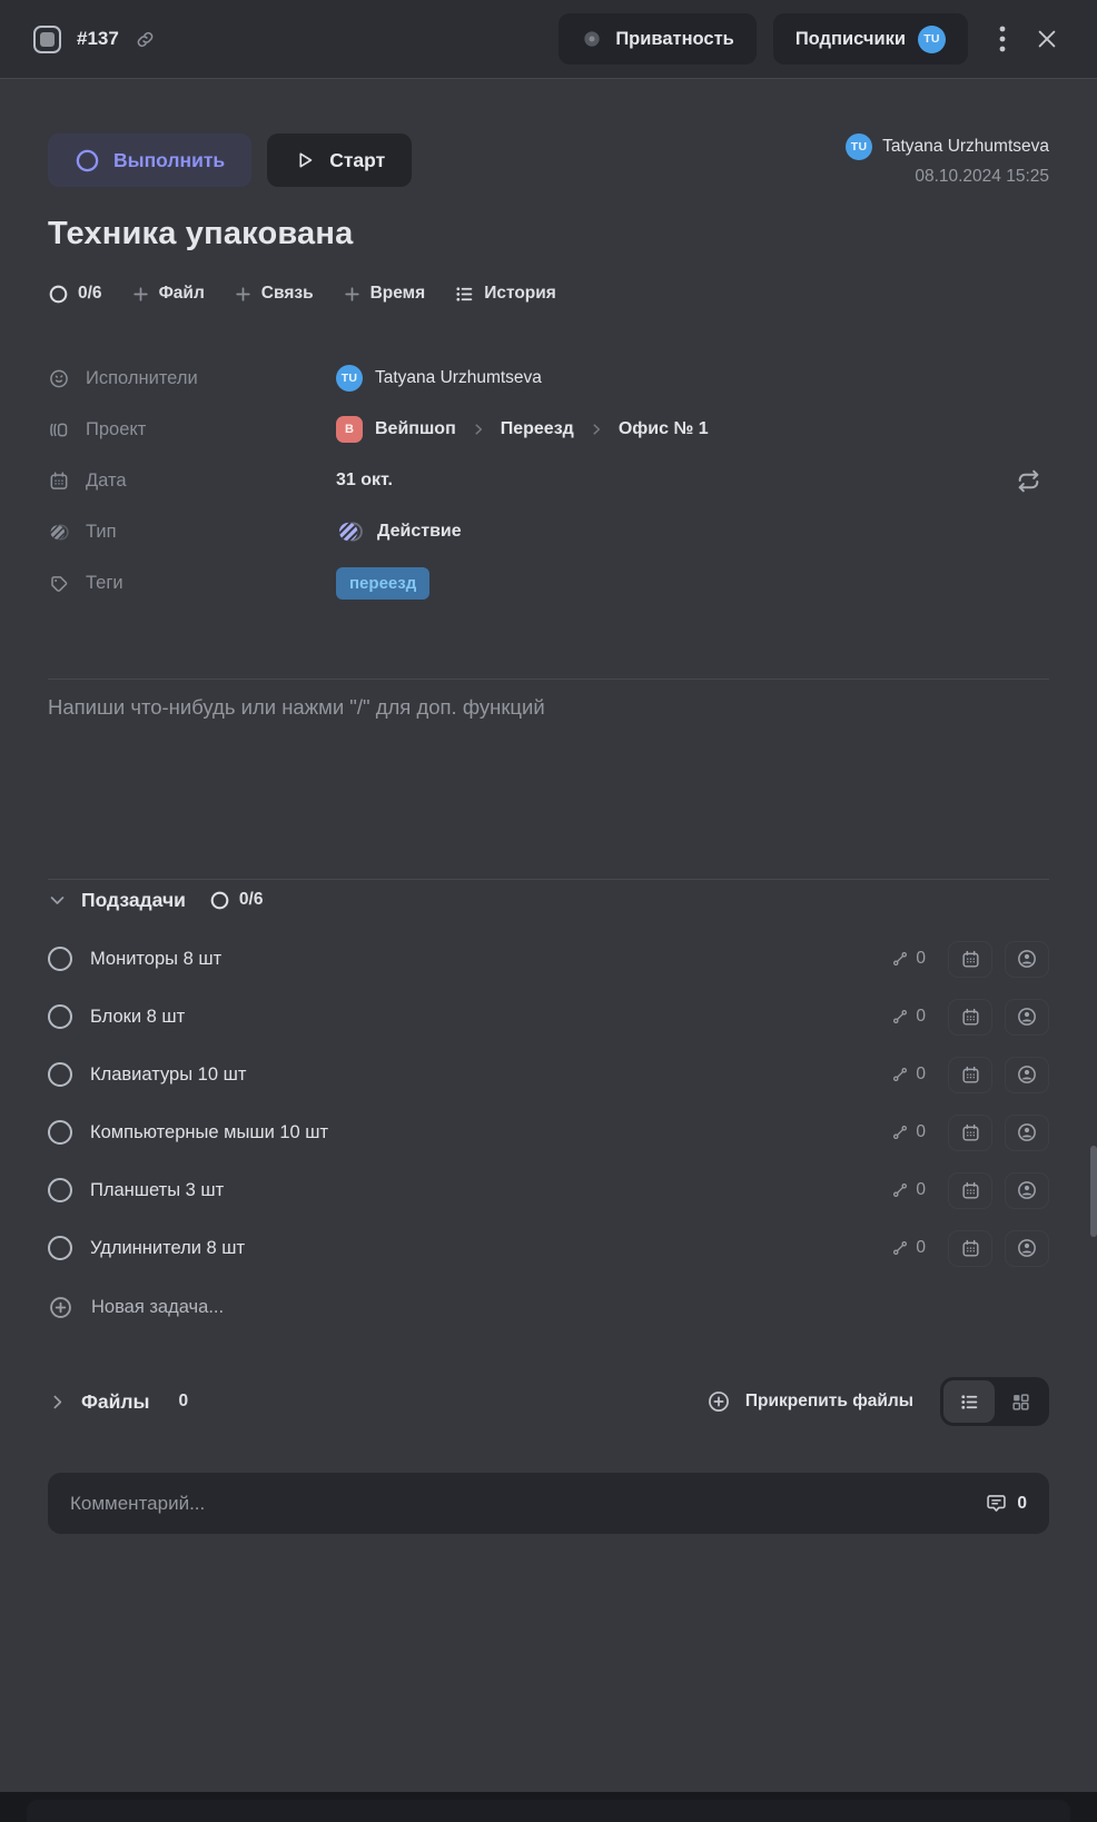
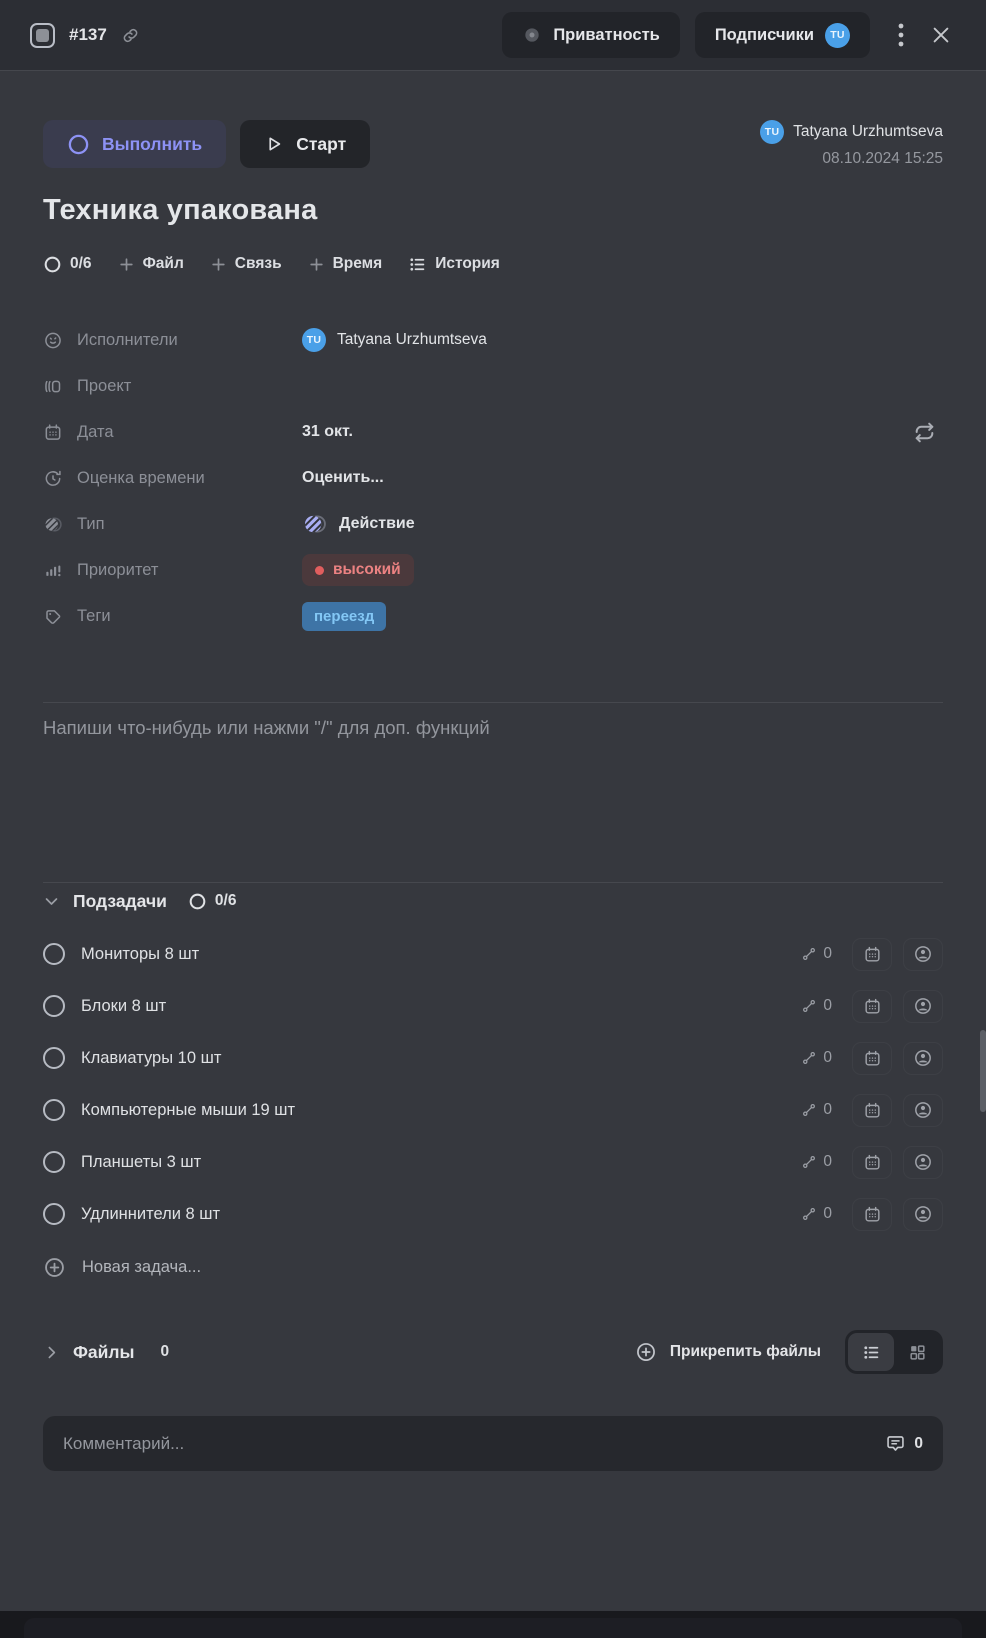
  #137
  Приватность
  Подписчики
  TU
  Выполнить
  Старт
  TU
  Tatyana Urzhumtseva
  08.10.2024 15:25
  Техника упакована
  0/6
  Файл
  Связь
  Время
  История
  Исполнители
  TU
  Tatyana Urzhumtseva
  Проект
- В
- Вейпшоп
- Переезд
- Офис № 1
  Дата
  31 окт.
+ Оценка времени
+ Оценить...
  Тип
  Действие
+ Приоритет
+ высокий
  Теги
  переезд
  Напиши что-нибудь или нажми "/" для доп. функций
  Подзадачи
  0/6
  Мониторы 8 шт
  0
  Блоки 8 шт
  0
  Клавиатуры 10 шт
  0
- Компьютерные мыши 10 шт
+ Компьютерные мыши 19 шт
  0
  Планшеты 3 шт
  0
  Удлиннители 8 шт
  0
  Новая задача...
  Файлы
  0
  Прикрепить файлы
  Комментарий...
  0
